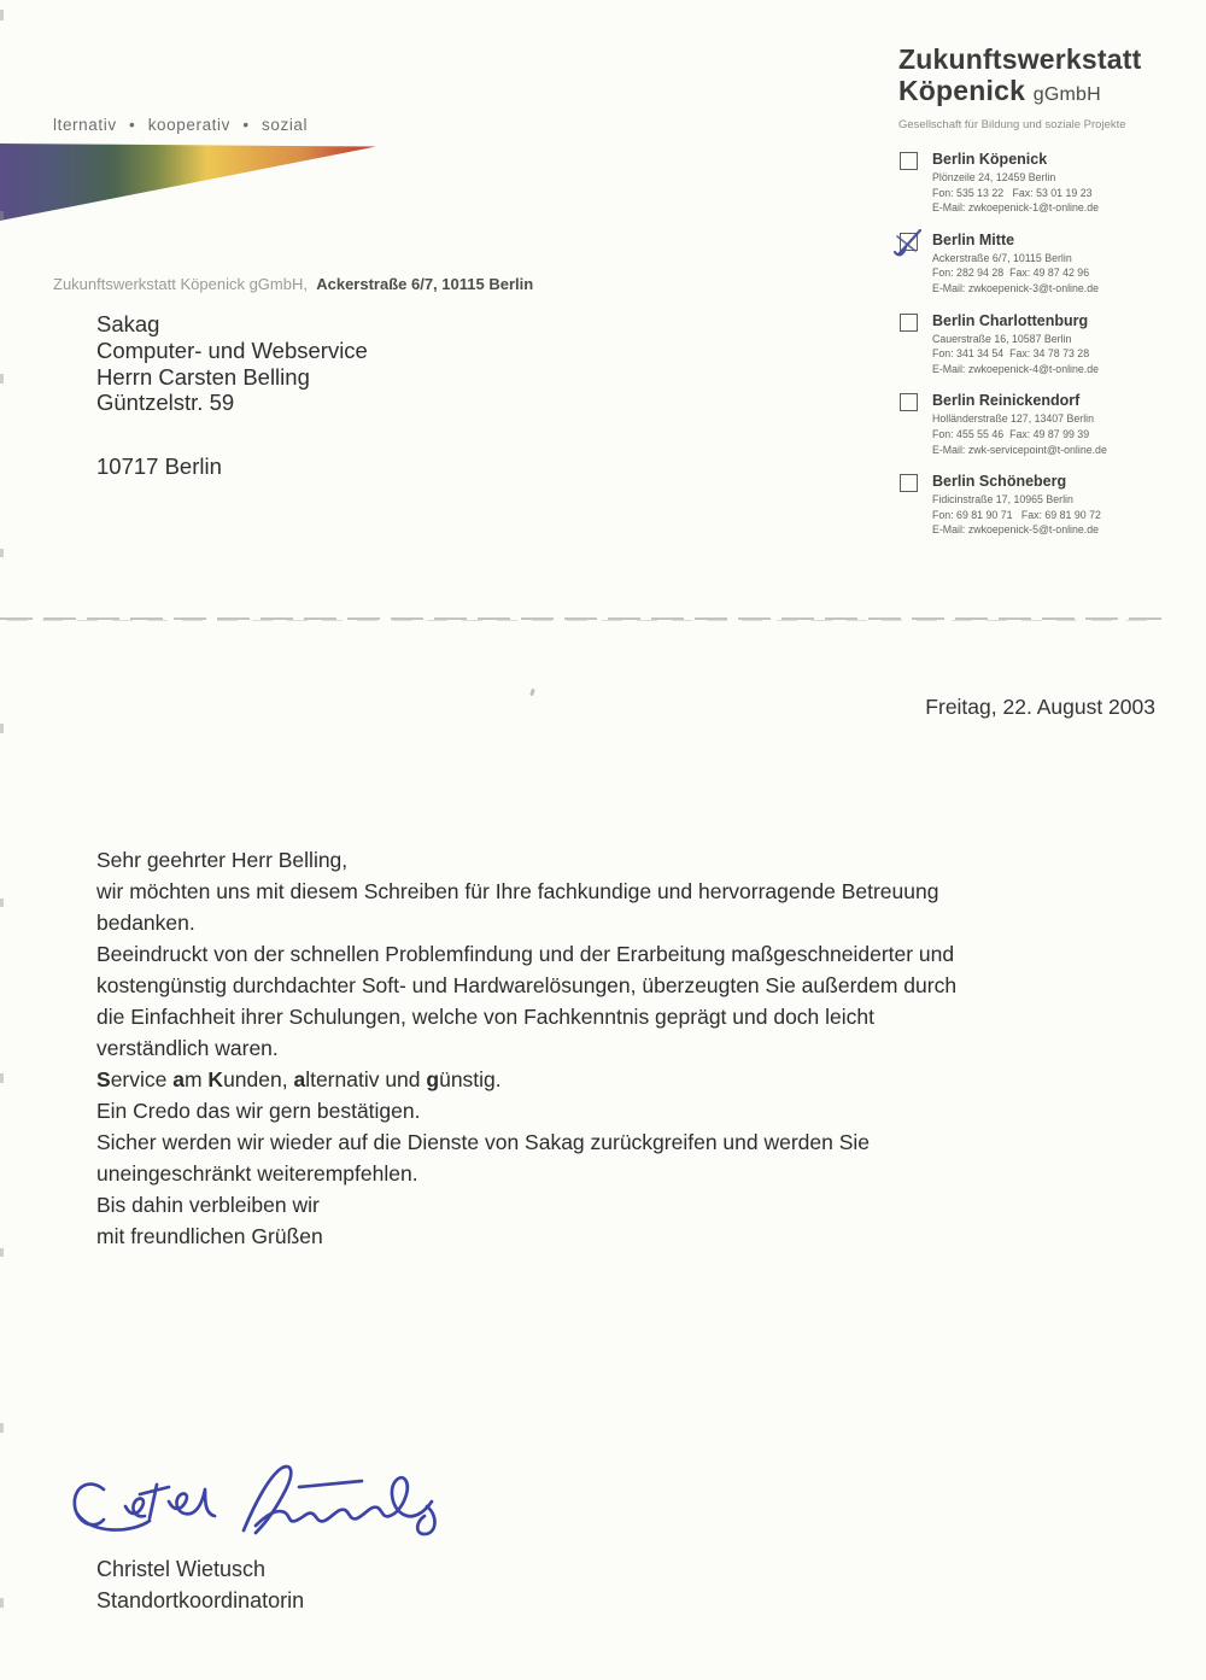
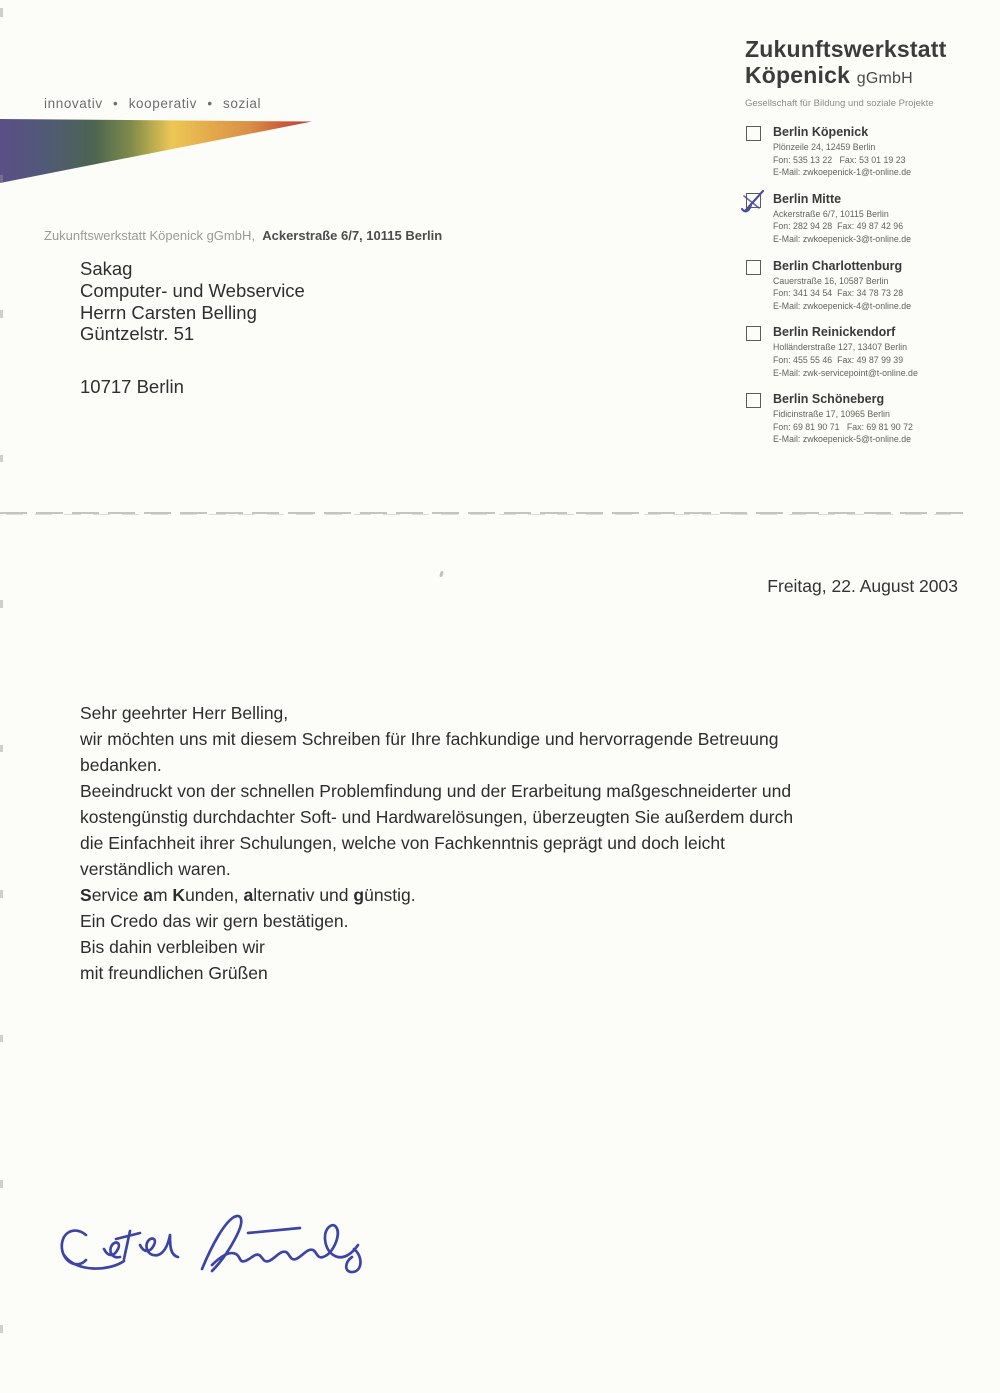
- lternativ • kooperativ • sozial
+ innovativ • kooperativ • sozial
  Zukunftswerkstatt
  Köpenick gGmbH
  Gesellschaft für Bildung und soziale Projekte
  Berlin Köpenick
  Plönzeile 24, 12459 Berlin
  Fon: 535 13 22 Fax: 53 01 19 23
  E-Mail: zwkoepenick-1@t-online.de
  Berlin Mitte
  Ackerstraße 6/7, 10115 Berlin
  Fon: 282 94 28 Fax: 49 87 42 96
  E-Mail: zwkoepenick-3@t-online.de
  Berlin Charlottenburg
  Cauerstraße 16, 10587 Berlin
  Fon: 341 34 54 Fax: 34 78 73 28
  E-Mail: zwkoepenick-4@t-online.de
  Berlin Reinickendorf
  Holländerstraße 127, 13407 Berlin
  Fon: 455 55 46 Fax: 49 87 99 39
  E-Mail: zwk-servicepoint@t-online.de
  Berlin Schöneberg
  Fidicinstraße 17, 10965 Berlin
  Fon: 69 81 90 71 Fax: 69 81 90 72
  E-Mail: zwkoepenick-5@t-online.de
  Zukunftswerkstatt Köpenick gGmbH, Ackerstraße 6/7, 10115 Berlin
  Sakag
  Computer- und Webservice
  Herrn Carsten Belling
- Güntzelstr. 59
+ Güntzelstr. 51
  10717 Berlin
  Freitag, 22. August 2003
  Sehr geehrter Herr Belling,
  wir möchten uns mit diesem Schreiben für Ihre fachkundige und hervorragende Betreuung
  bedanken.
  Beeindruckt von der schnellen Problemfindung und der Erarbeitung maßgeschneiderter und
  kostengünstig durchdachter Soft- und Hardwarelösungen, überzeugten Sie außerdem durch
  die Einfachheit ihrer Schulungen, welche von Fachkenntnis geprägt und doch leicht
  verständlich waren.
  Service am Kunden, alternativ und günstig.
  Ein Credo das wir gern bestätigen.
- Sicher werden wir wieder auf die Dienste von Sakag zurückgreifen und werden Sie
- uneingeschränkt weiterempfehlen.
  Bis dahin verbleiben wir
  mit freundlichen Grüßen
- Christel Wietusch
- Standortkoordinatorin
